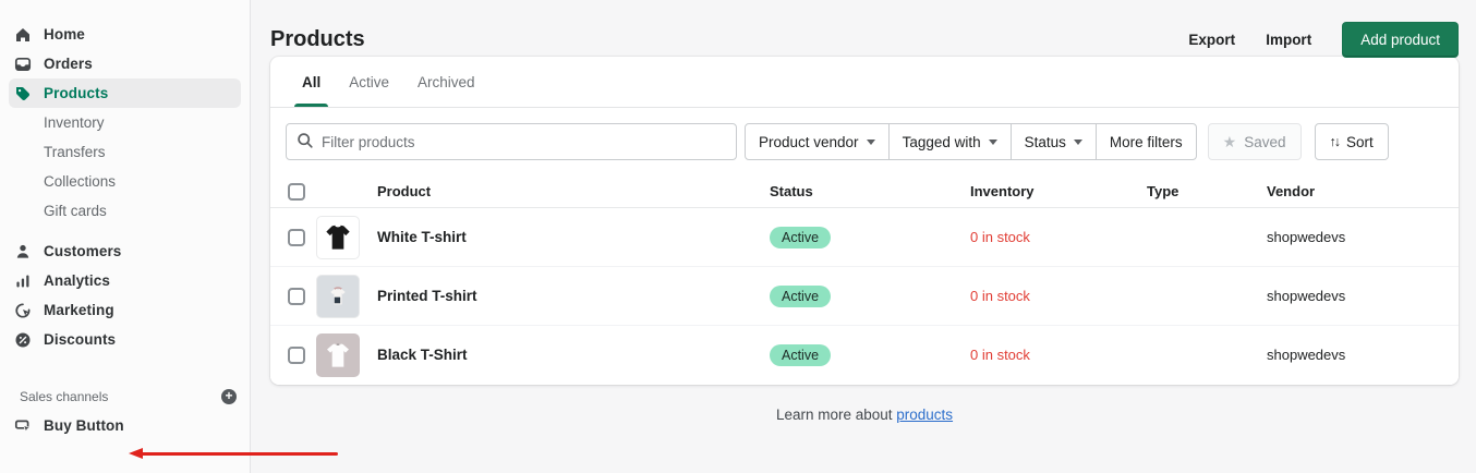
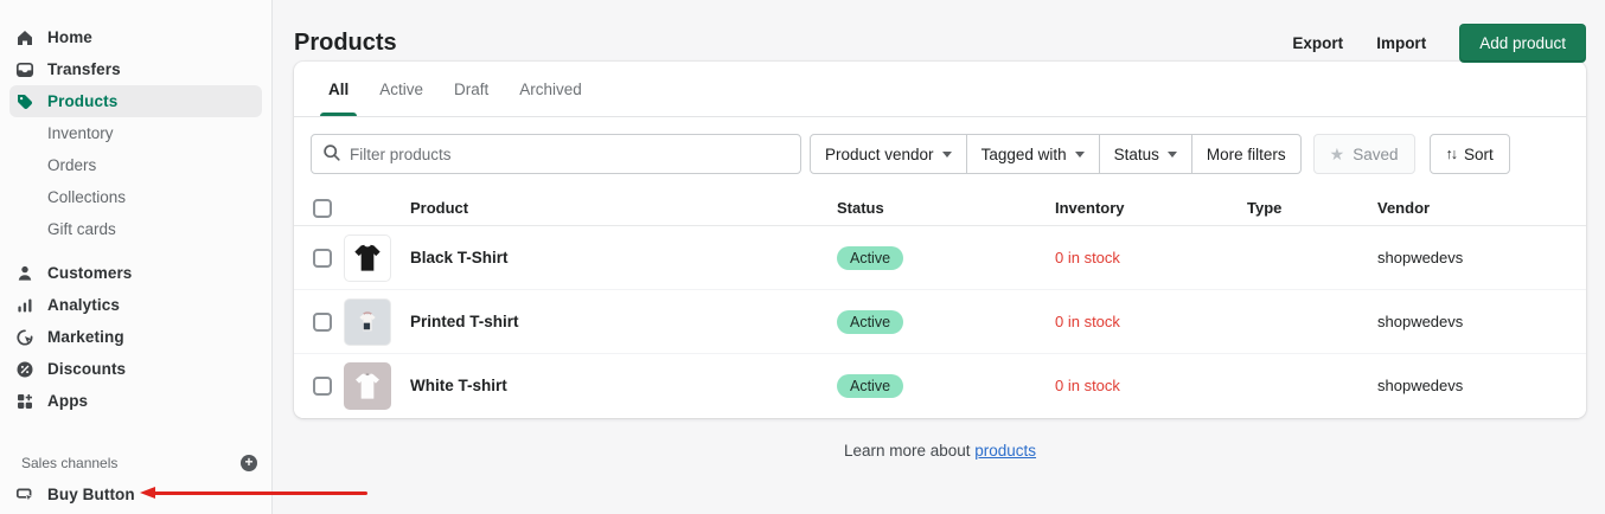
  Home
- Orders
+ Transfers
  Products
  Inventory
- Transfers
+ Orders
  Collections
  Gift cards
  Customers
  Analytics
  Marketing
  Discounts
+ Apps
  Sales channels
  +
  Buy Button
  Products
  Export
  Import
  Add product
  All
  Active
+ Draft
  Archived
  Filter products
  Product vendor
  Tagged with
  Status
  More filters
  ★
  Saved
  ↑↓
  Sort
  Product
  Status
  Inventory
  Type
  Vendor
- White T-shirt
+ Black T-Shirt
  Active
  0 in stock
  shopwedevs
  Printed T-shirt
  Active
  0 in stock
  shopwedevs
- Black T-Shirt
+ White T-shirt
  Active
  0 in stock
  shopwedevs
  Learn more about products
